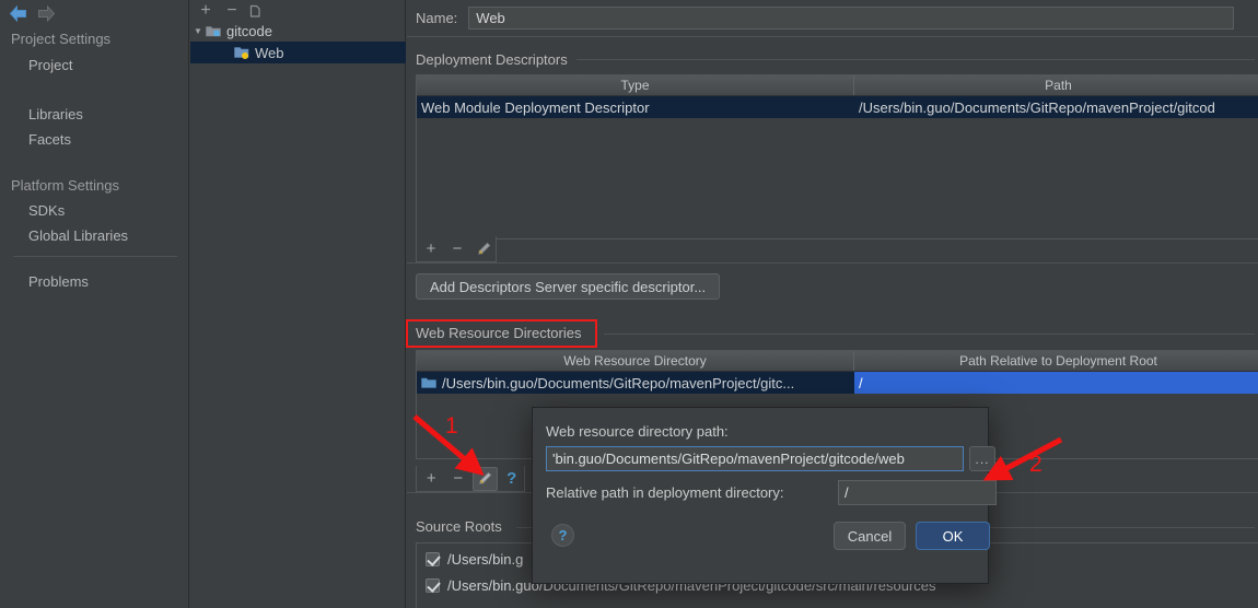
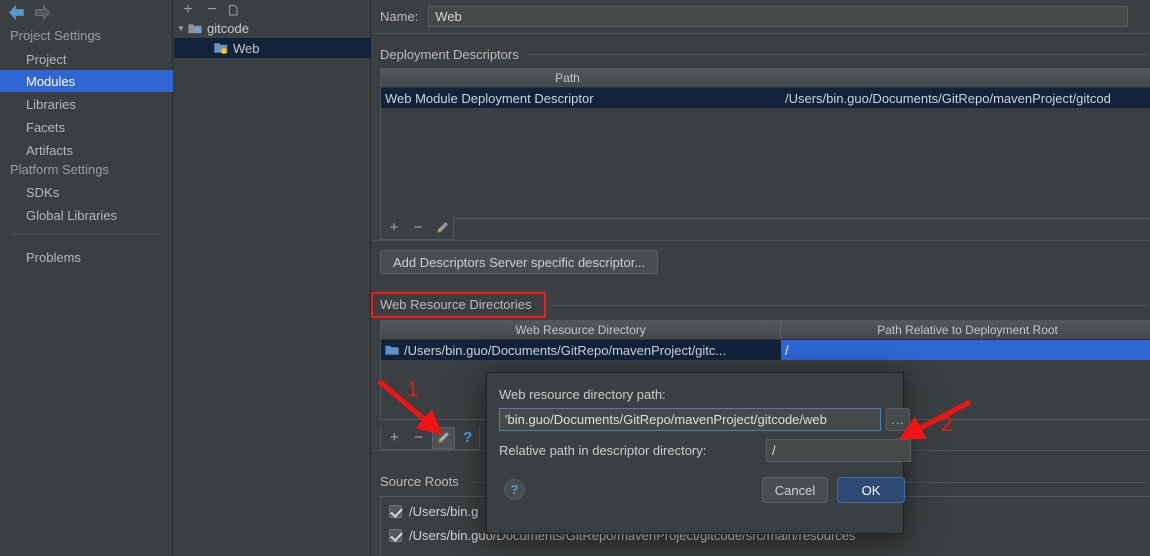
  Project Settings
  Project
+ Modules
  Libraries
  Facets
+ Artifacts
  Platform Settings
  SDKs
  Global Libraries
  Problems
  +
  −
  ▼
  gitcode
  Web
  Name:
  Web
  Deployment Descriptors
- Type
  Path
  Web Module Deployment Descriptor
  /Users/bin.guo/Documents/GitRepo/mavenProject/gitcod
  +
  −
  Add Descriptors Server specific descriptor...
  Web Resource Directories
  Web Resource Directory
  Path Relative to Deployment Root
  /Users/bin.guo/Documents/GitRepo/mavenProject/gitc...
  /
  +
  −
  ?
  Source Roots
  /Users/bin.g
  /Users/bin.guo/Documents/GitRepo/mavenProject/gitcode/src/main/resources
  Web resource directory path:
  'bin.guo/Documents/GitRepo/mavenProject/gitcode/web
  ...
- Relative path in deployment directory:
+ Relative path in descriptor directory:
  /
  ?
  Cancel
  OK
  1
  2
